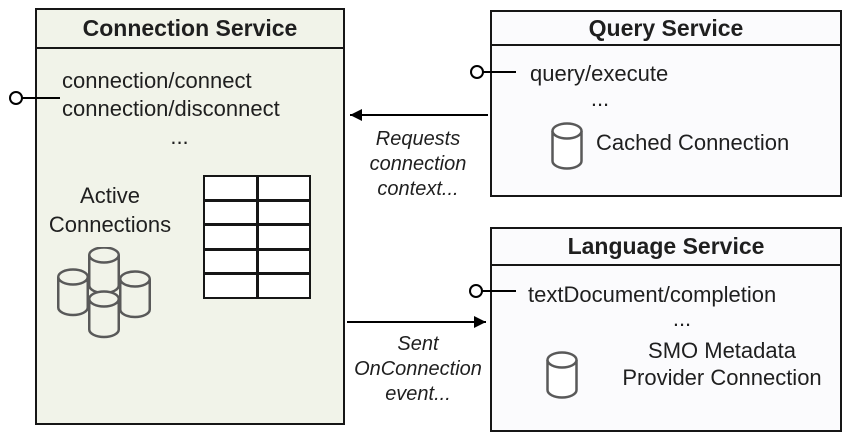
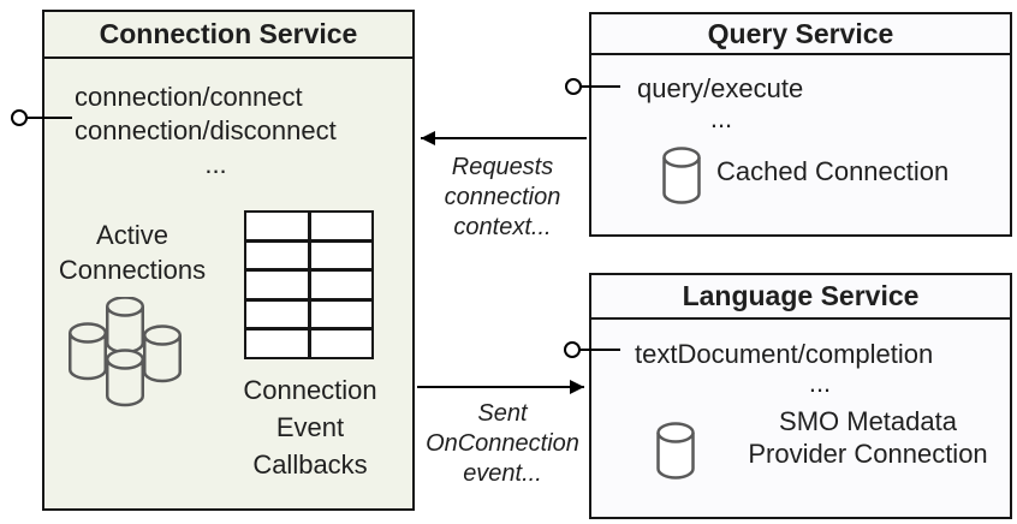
  Connection Service
  connection/connect
  connection/disconnect
  ...
  Active
  Connections
+ Connection
+ Event
+ Callbacks
  Query Service
  query/execute
  ...
  Cached Connection
  Language Service
  textDocument/completion
  ...
  SMO Metadata
  Provider Connection
  Requests
  connection
  context...
  Sent
  OnConnection
  event...
